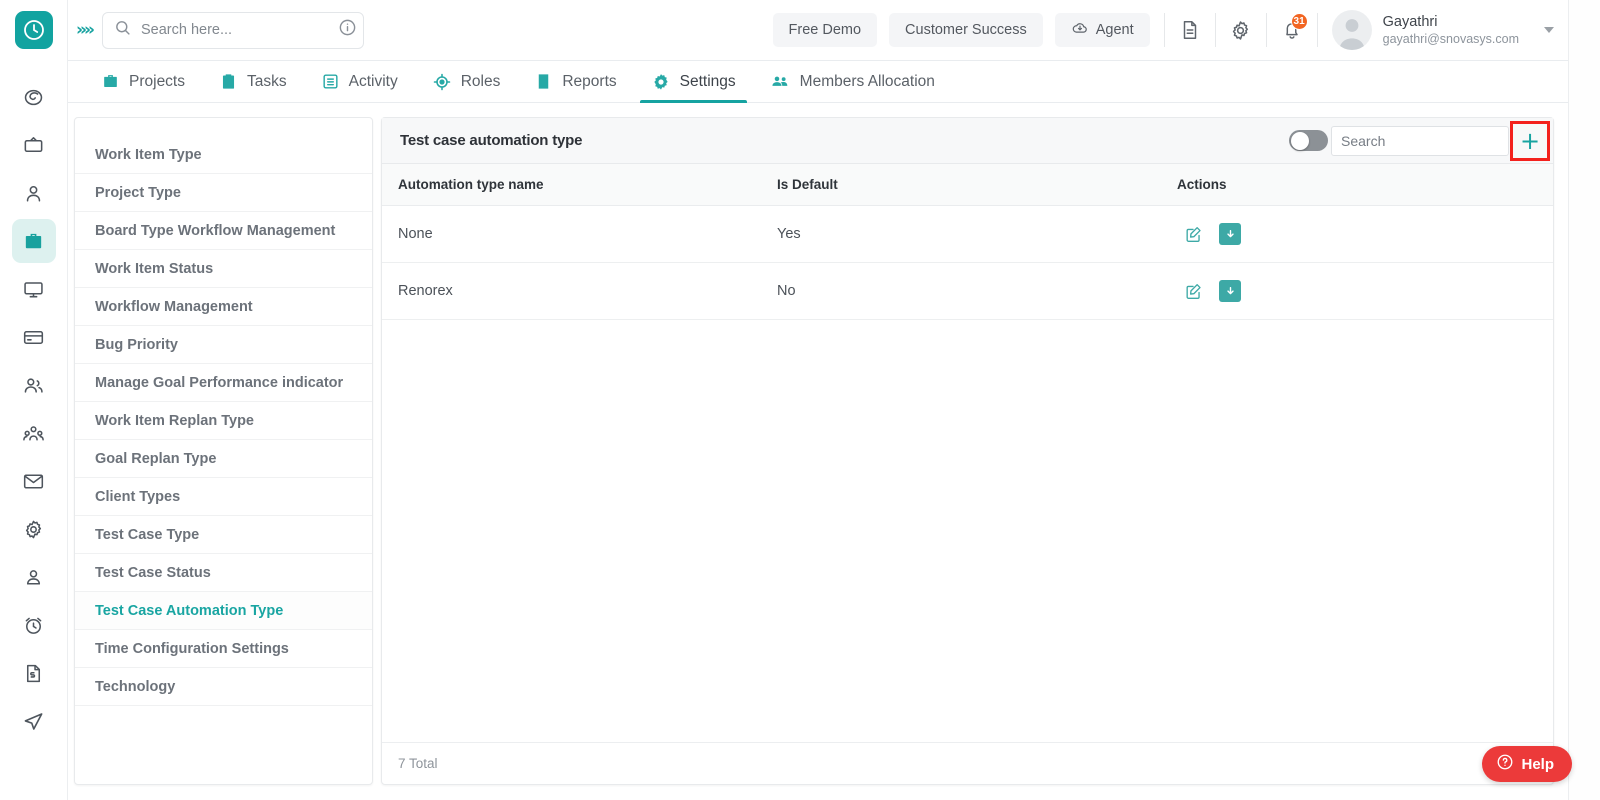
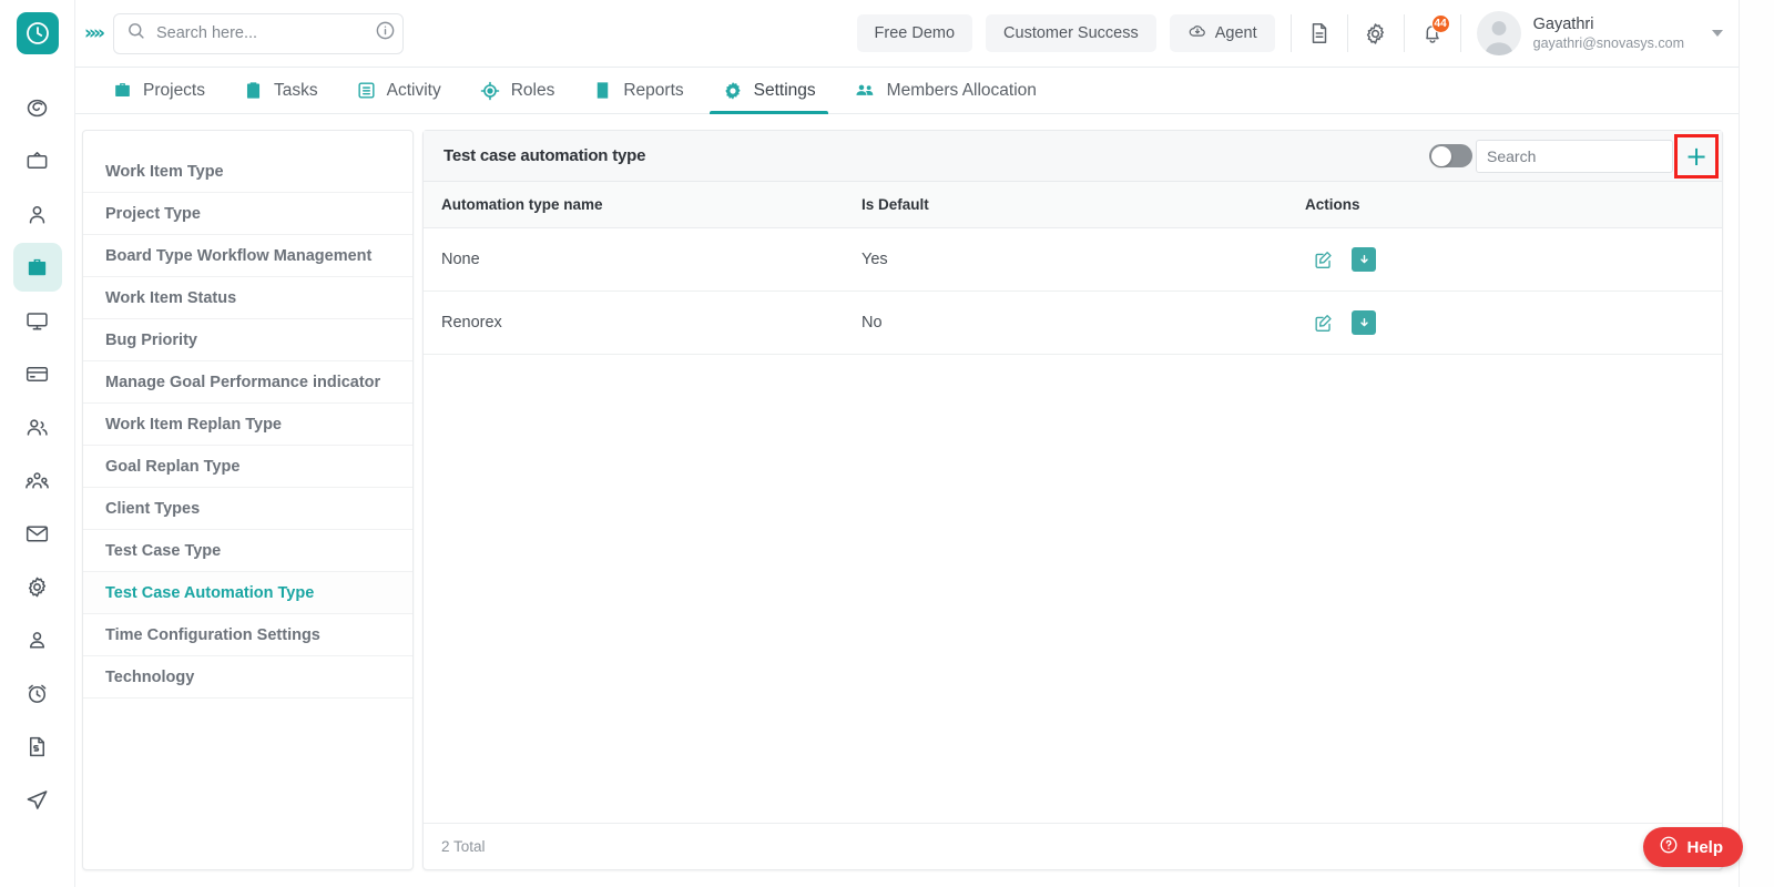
  »»
  Search here...
  Free Demo
  Customer Success
  Agent
- 31
+ 44
  Gayathri
  gayathri@snovasys.com
  Projects
  Tasks
  Activity
  Roles
  Reports
  Settings
  Members Allocation
  Work Item Type
  Project Type
  Board Type Workflow Management
  Work Item Status
- Workflow Management
  Bug Priority
  Manage Goal Performance indicator
  Work Item Replan Type
  Goal Replan Type
  Client Types
  Test Case Type
- Test Case Status
  Test Case Automation Type
  Time Configuration Settings
  Technology
  Test case automation type
  Search
  +
  Automation type name	Is Default	Actions
  None	Yes
  Renorex	No
- 7 Total
+ 2 Total
  Help
